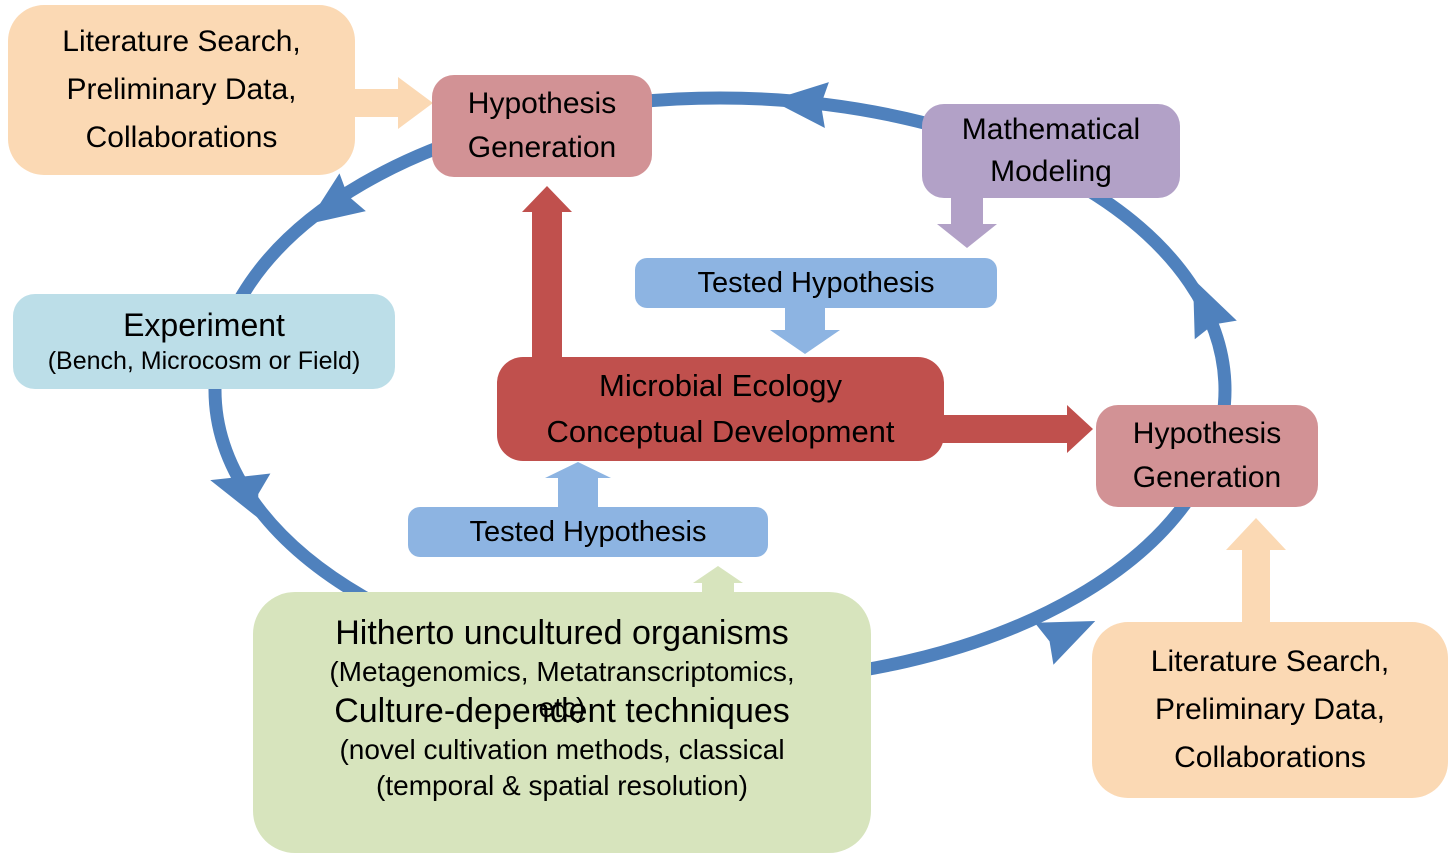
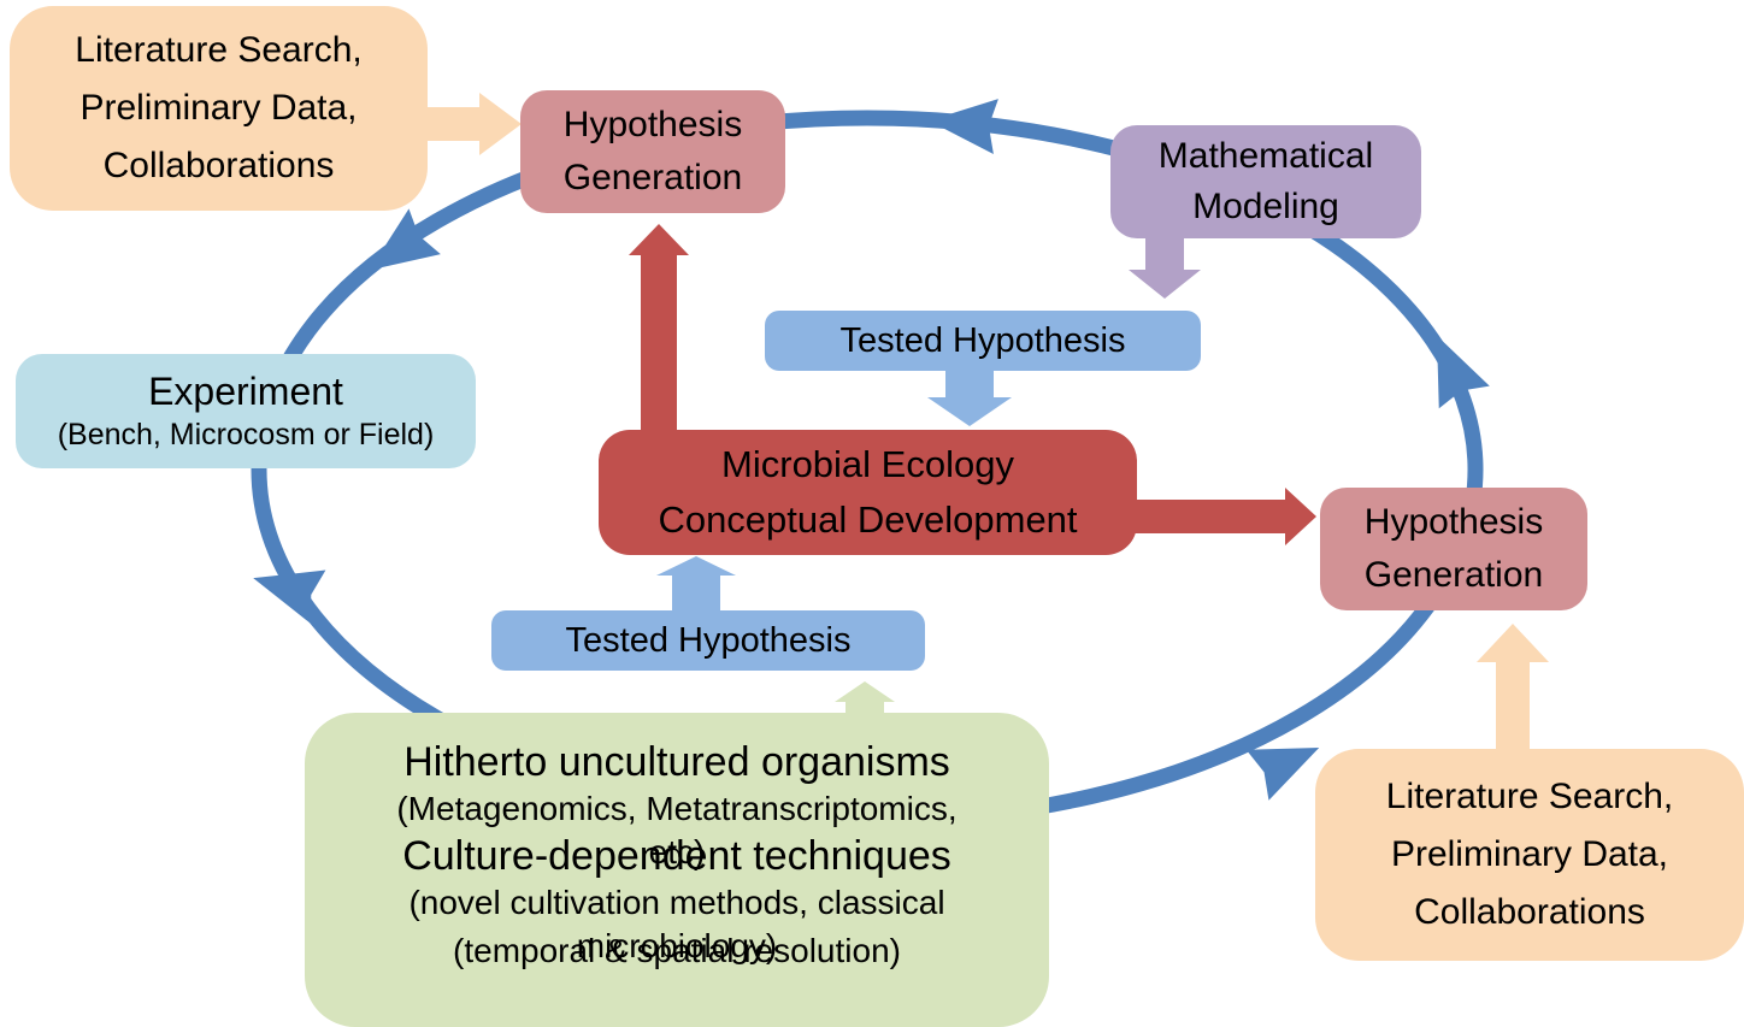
  Literature Search,
  Preliminary Data,
  Collaborations
  Hypothesis
  Generation
  Mathematical
  Modeling
  Tested Hypothesis
  Microbial Ecology
  Conceptual Development
  Experiment
  (Bench, Microcosm or Field)
  Tested Hypothesis
  Hitherto uncultured organisms
  (Metagenomics, Metatranscriptomics,
  etc)
  Culture-dependent techniques
  (novel cultivation methods, classical
+ microbiology)
  (temporal & spatial resolution)
  Hypothesis
  Generation
  Literature Search,
  Preliminary Data,
  Collaborations
